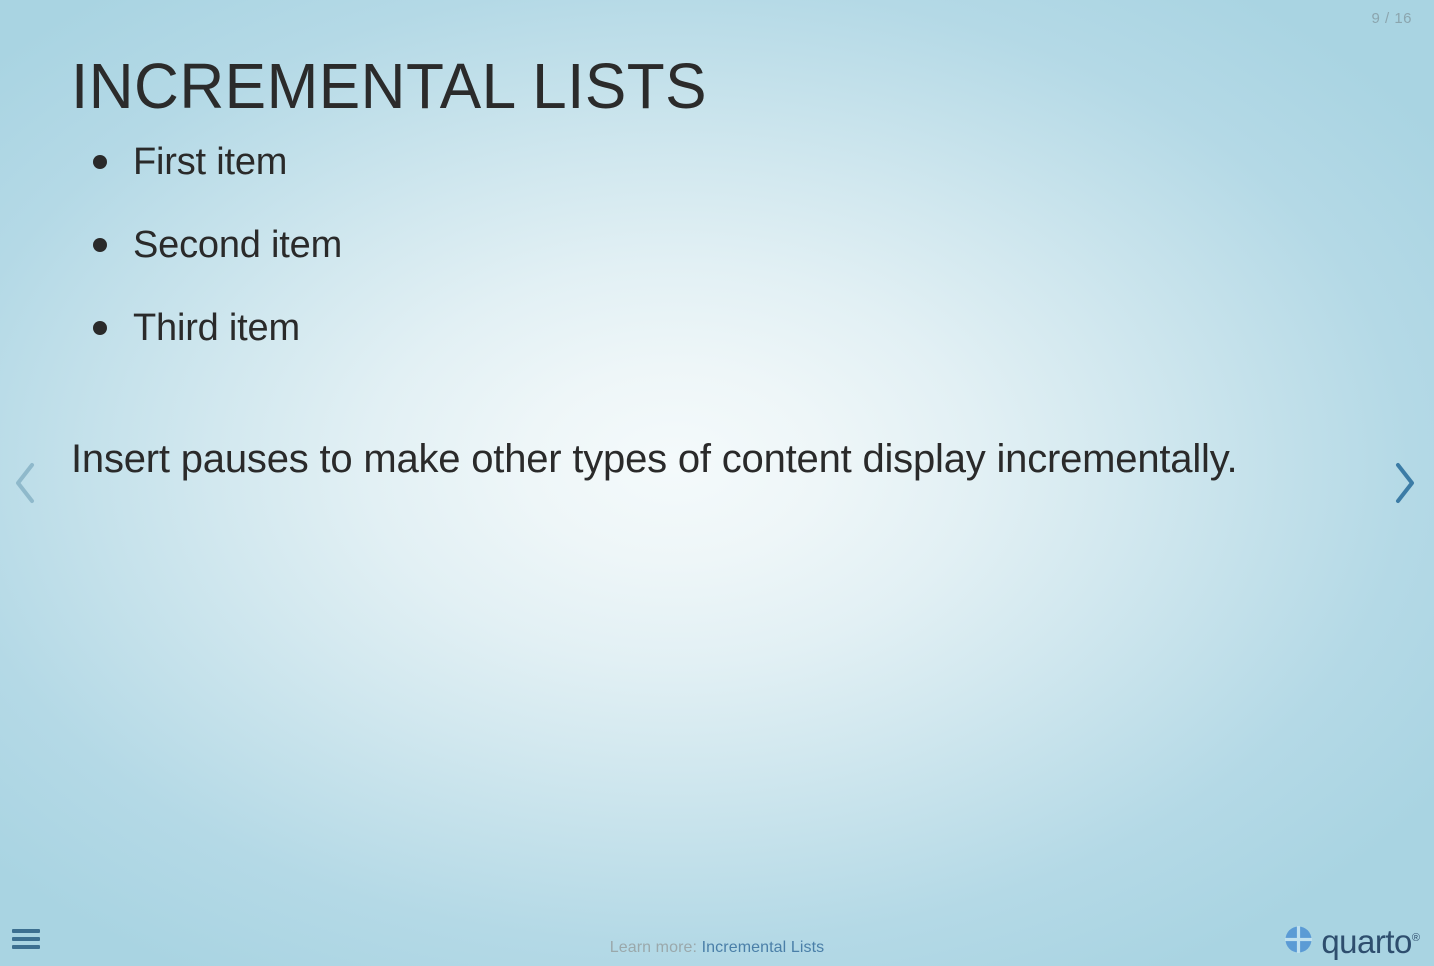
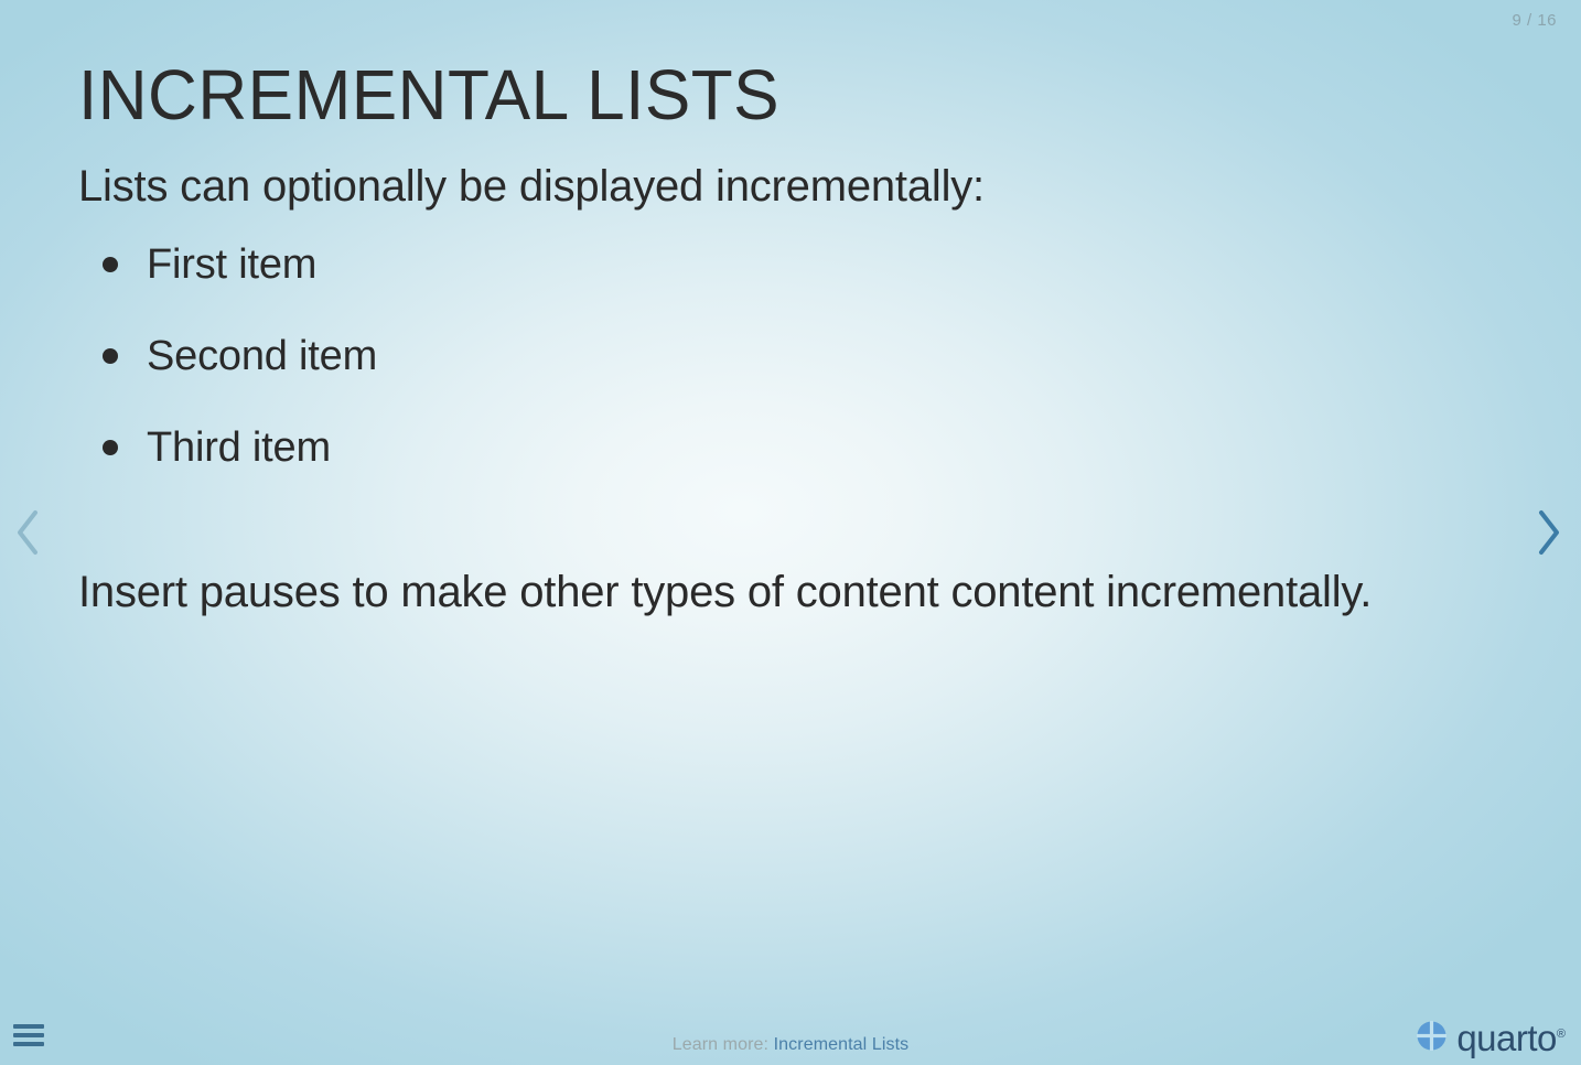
  9 / 16
  INCREMENTAL LISTS
+ Lists can optionally be displayed incrementally:
  First item
  Second item
  Third item
- Insert pauses to make other types of content display incrementally.
+ Insert pauses to make other types of content content incrementally.
  Learn more: Incremental Lists
  quarto®
